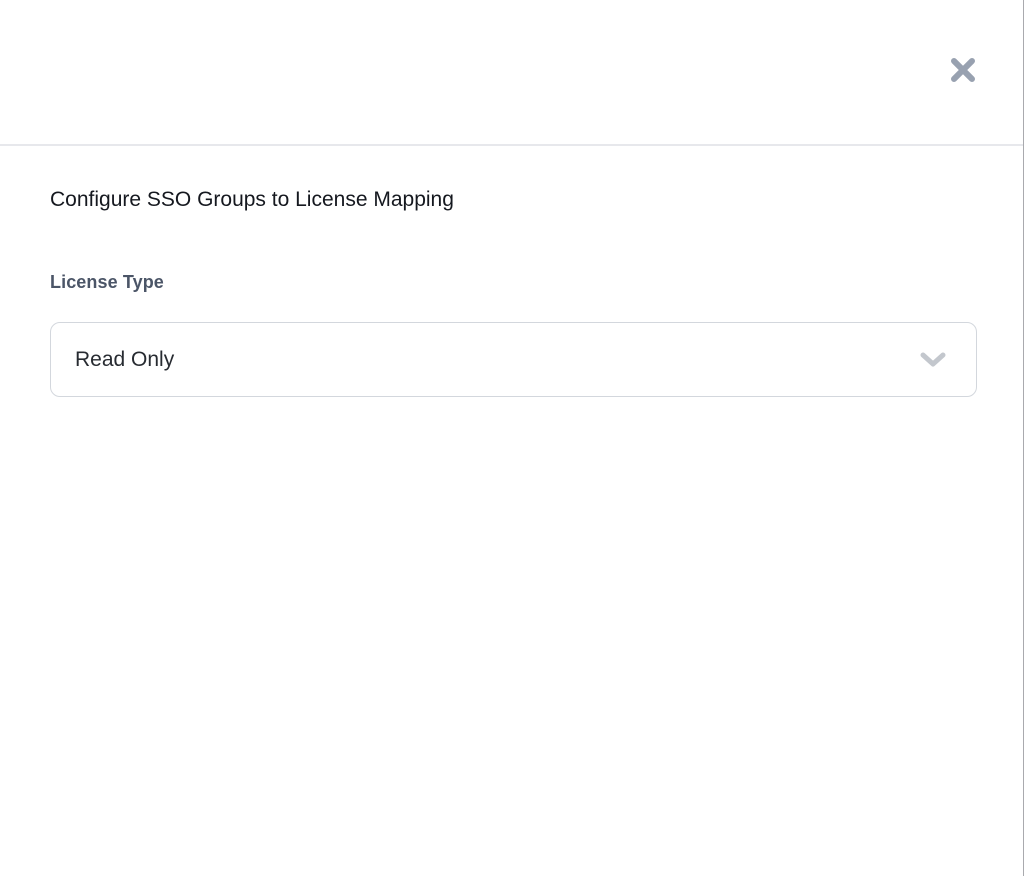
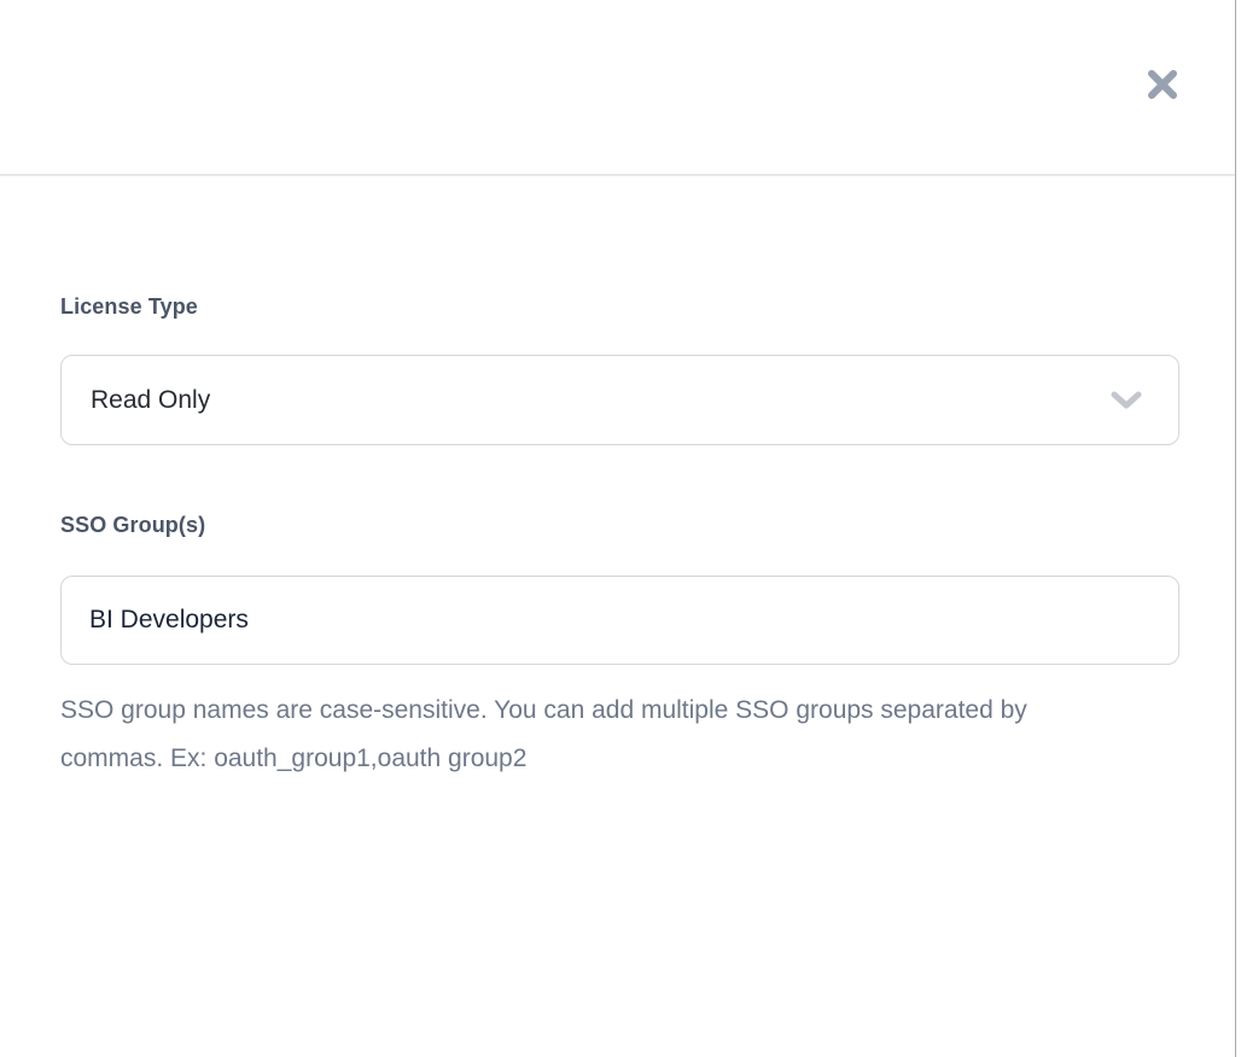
- Configure SSO Groups to License Mapping
  License Type
  Read Only
+ SSO Group(s)
+ BI Developers
+ SSO group names are case-sensitive. You can add multiple SSO groups separated by commas. Ex: oauth_group1,oauth group2
